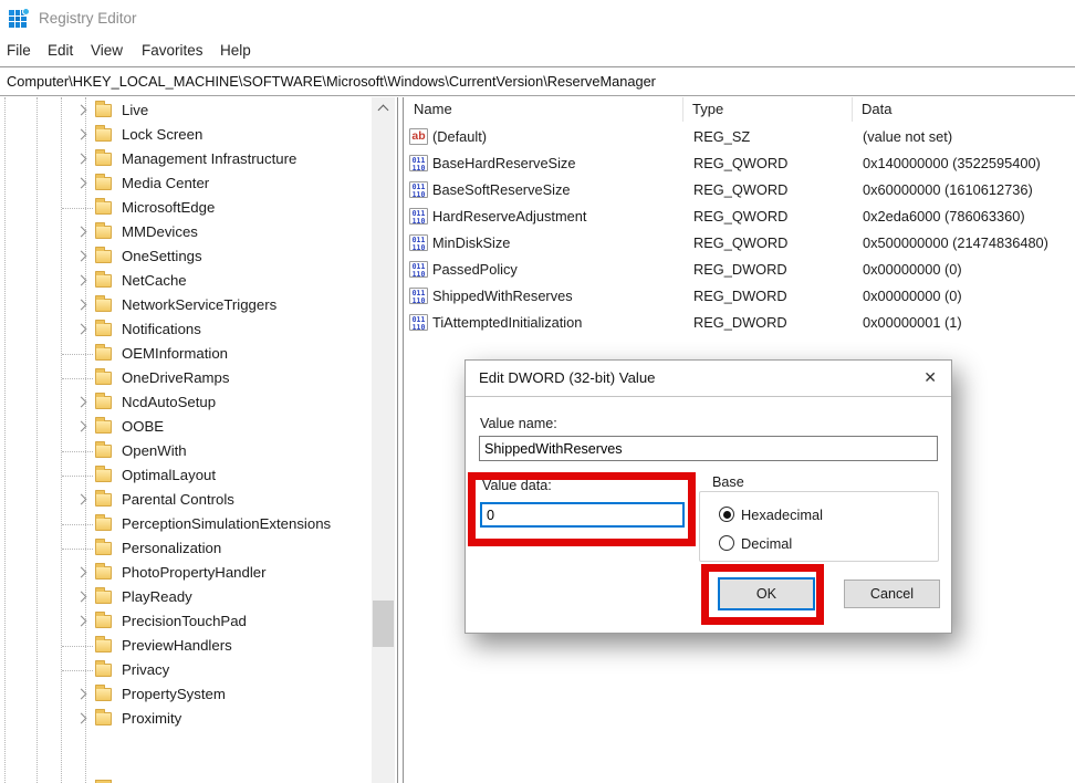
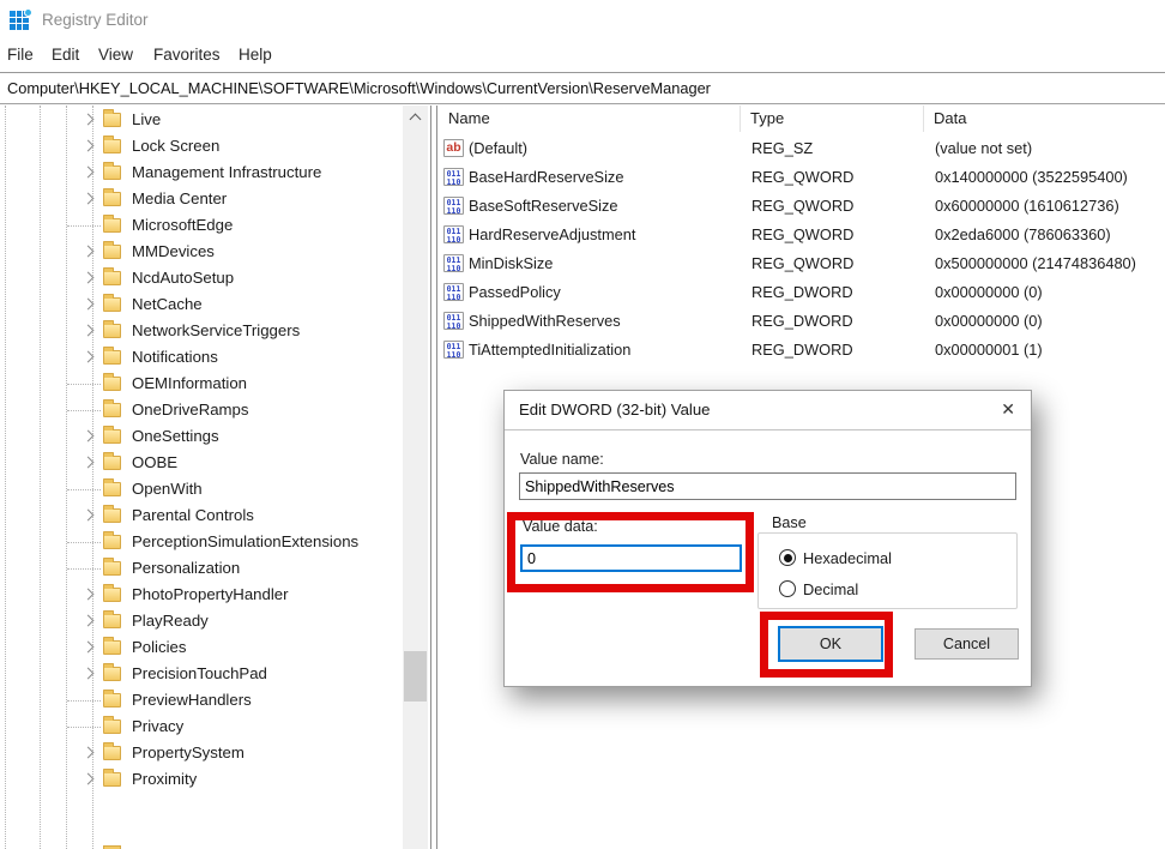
  Registry Editor
  File
  Edit
  View
  Favorites
  Help
  Computer\HKEY_LOCAL_MACHINE\SOFTWARE\Microsoft\Windows\CurrentVersion\ReserveManager
  Live
  Lock Screen
  Management Infrastructure
  Media Center
  MicrosoftEdge
  MMDevices
- OneSettings
+ NcdAutoSetup
  NetCache
  NetworkServiceTriggers
  Notifications
  OEMInformation
  OneDriveRamps
- NcdAutoSetup
+ OneSettings
  OOBE
  OpenWith
- OptimalLayout
  Parental Controls
  PerceptionSimulationExtensions
  Personalization
  PhotoPropertyHandler
  PlayReady
+ Policies
  PrecisionTouchPad
  PreviewHandlers
  Privacy
  PropertySystem
  Proximity
  Name
  Type
  Data
  ab
  (Default)
  REG_SZ
  (value not set)
  011
  110
  BaseHardReserveSize
  REG_QWORD
  0x140000000 (3522595400)
  011
  110
  BaseSoftReserveSize
  REG_QWORD
  0x60000000 (1610612736)
  011
  110
  HardReserveAdjustment
  REG_QWORD
  0x2eda6000 (786063360)
  011
  110
  MinDiskSize
  REG_QWORD
  0x500000000 (21474836480)
  011
  110
  PassedPolicy
  REG_DWORD
  0x00000000 (0)
  011
  110
  ShippedWithReserves
  REG_DWORD
  0x00000000 (0)
  011
  110
  TiAttemptedInitialization
  REG_DWORD
  0x00000001 (1)
  Edit DWORD (32-bit) Value
  ✕
  Value name:
  ShippedWithReserves
  Value data:
  0
  Base
  Hexadecimal
  Decimal
  OK
  Cancel
